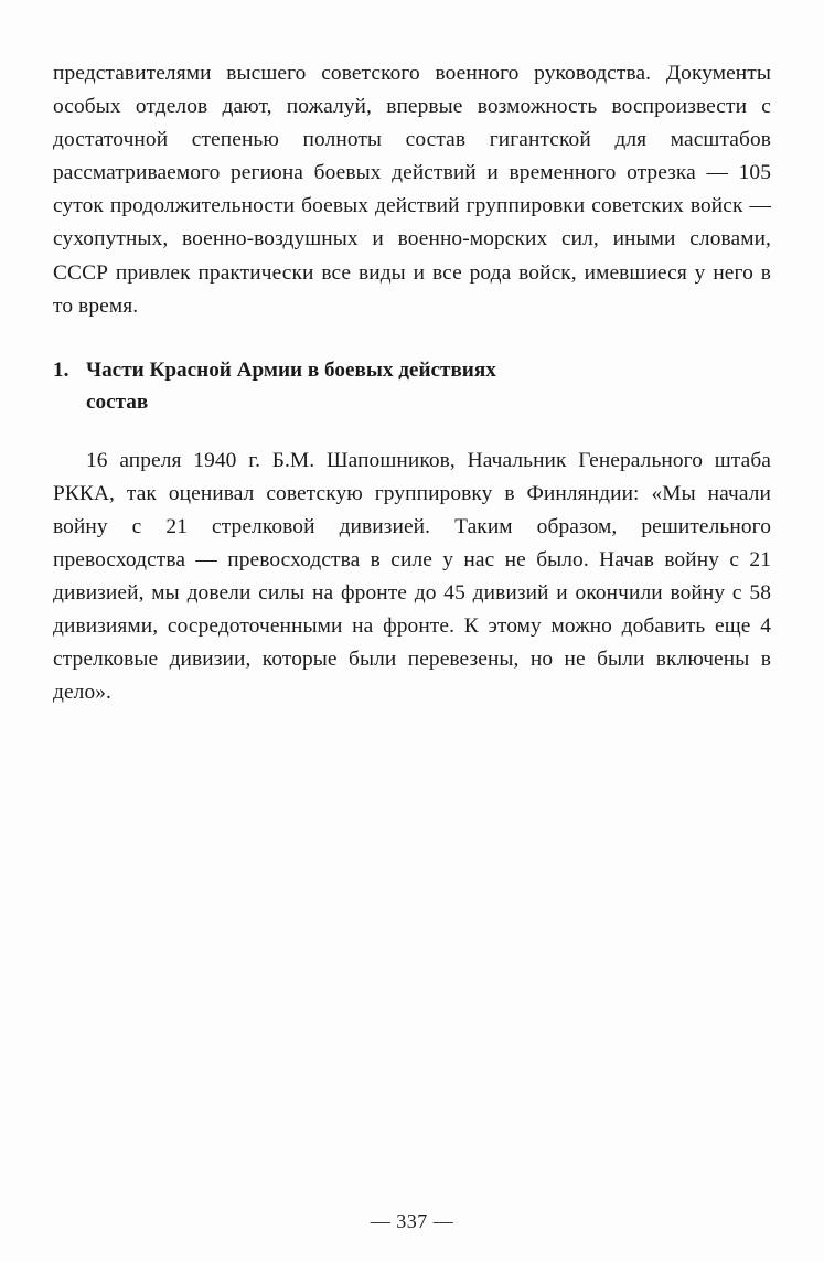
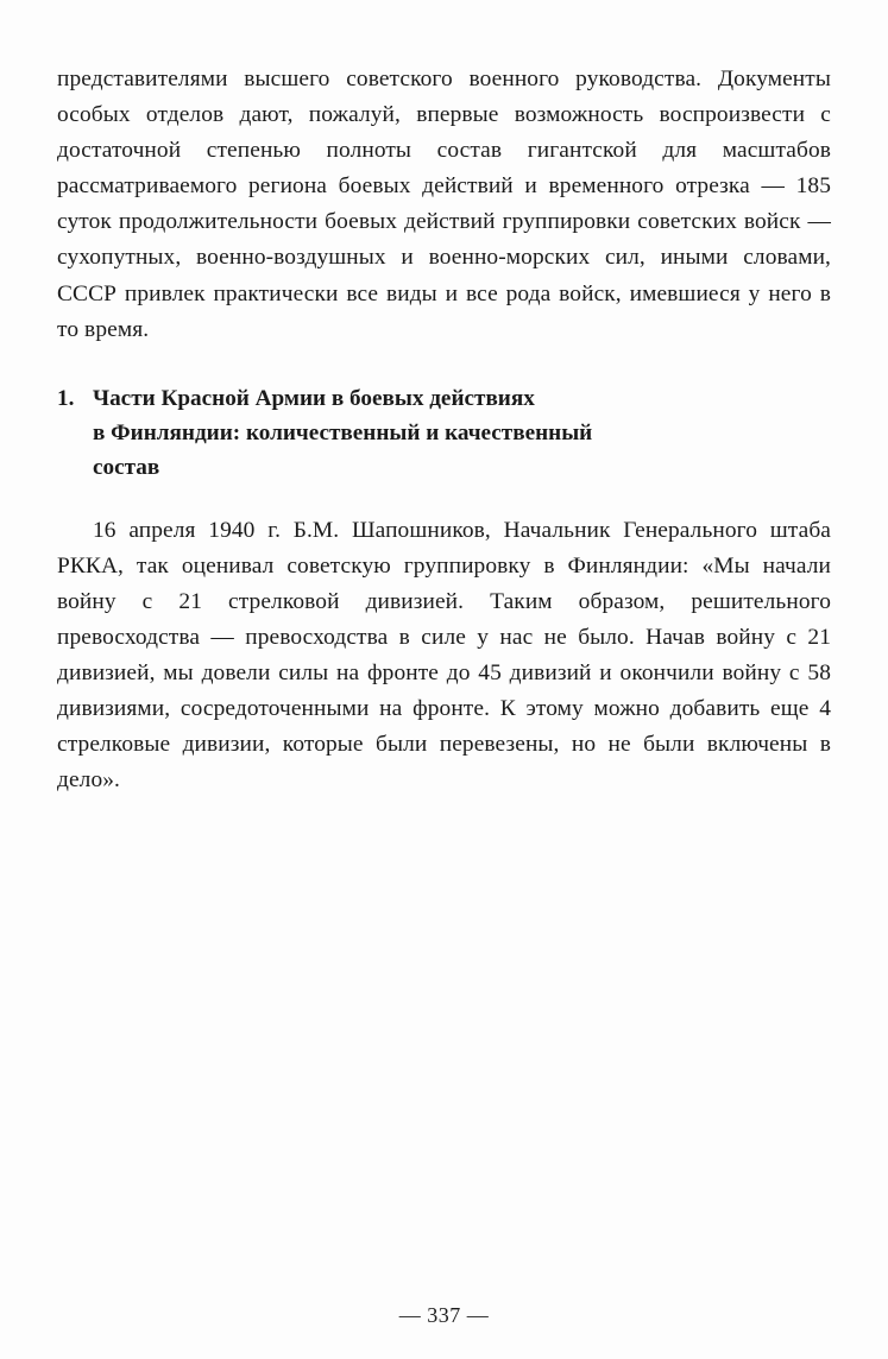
- представителями высшего советского военного руковод­ства. Документы особых отделов дают, пожалуй, впервые возможность воспроизвести с достаточной степенью полно­ты состав гигантской для масштабов рассматриваемого ре­гиона боевых действий и временного отрезка — 105 суток продолжительности боевых действий группировки совет­ских войск — сухопутных, военно-воздушных и военно-морских сил, иными словами, СССР привлек практически все виды и все рода войск, имевшиеся у него в то время.
+ представителями высшего советского военного руковод­ства. Документы особых отделов дают, пожалуй, впервые возможность воспроизвести с достаточной степенью полно­ты состав гигантской для масштабов рассматриваемого ре­гиона боевых действий и временного отрезка — 185 суток продолжительности боевых действий группировки совет­ских войск — сухопутных, военно-воздушных и военно-морских сил, иными словами, СССР привлек практически все виды и все рода войск, имевшиеся у него в то время.
  1.
  Части Красной Армии в боевых действиях
+ в Финляндии: количественный и качественный
  состав
  16 апреля 1940 г. Б.М. Шапошников, Начальник Гене­рального штаба РККА, так оценивал советскую группиров­ку в Финляндии: «Мы начали войну с 21 стрелковой диви­зией. Таким образом, решительного превосходства — пре­восходства в силе у нас не было. Начав войну с 21 дивизией, мы довели силы на фронте до 45 дивизий и окончили вой­ну с 58 дивизиями, сосредоточенными на фронте. К этому можно добавить еще 4 стрелковые дивизии, которые были перевезены, но не были включены в дело».
  — 337 —
